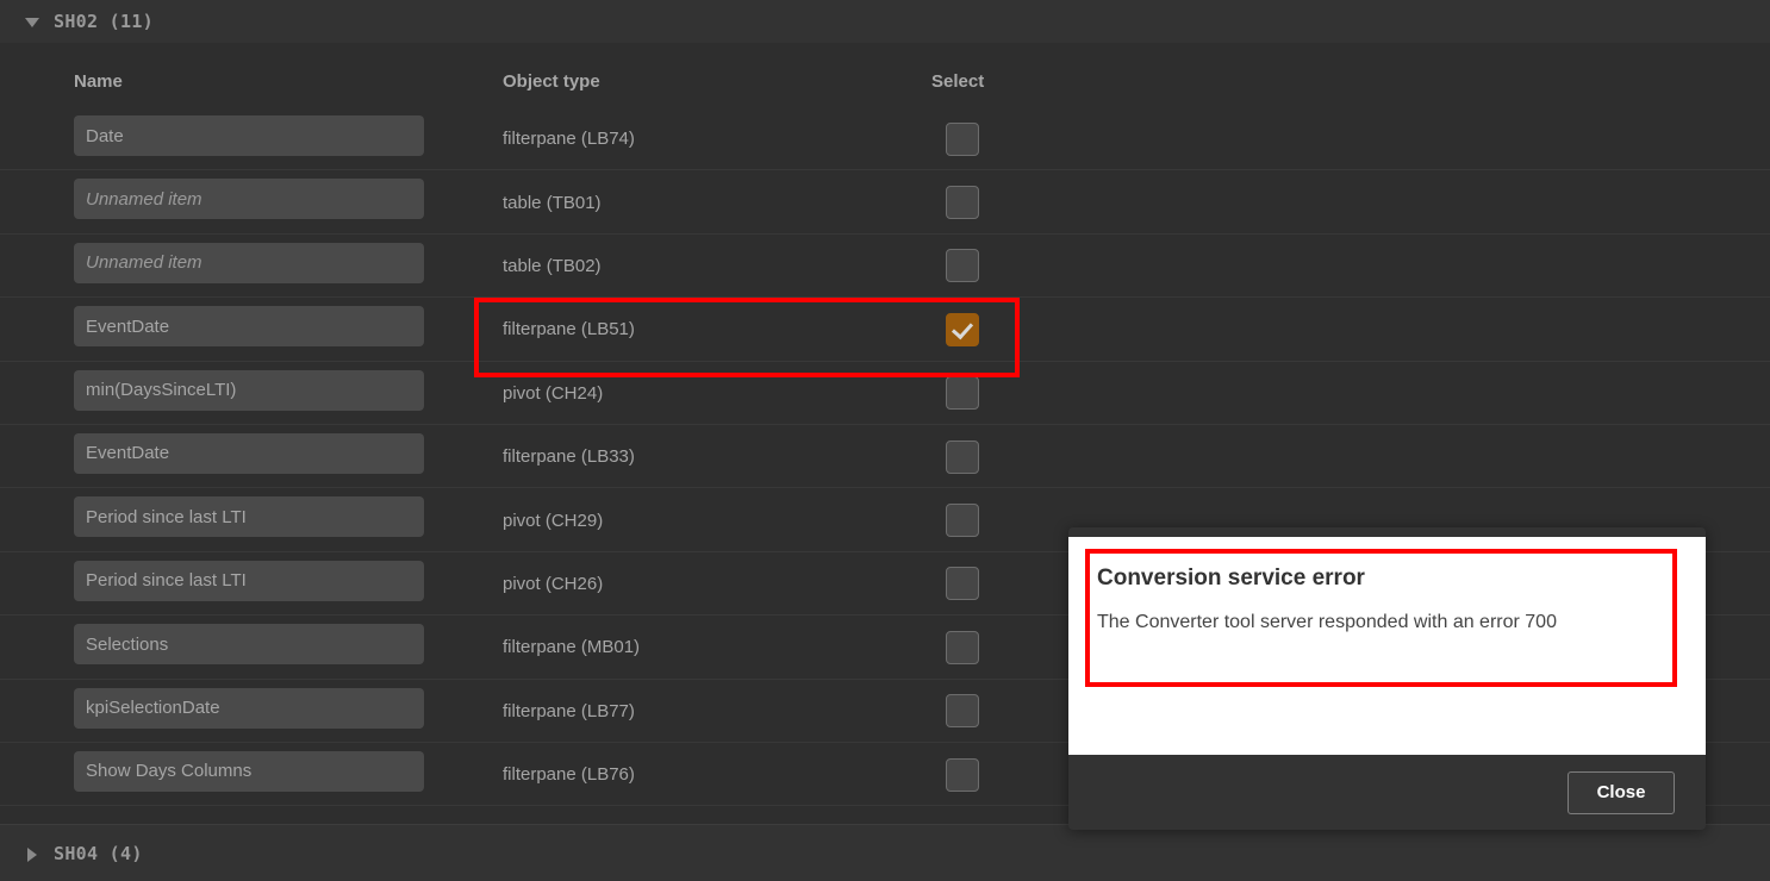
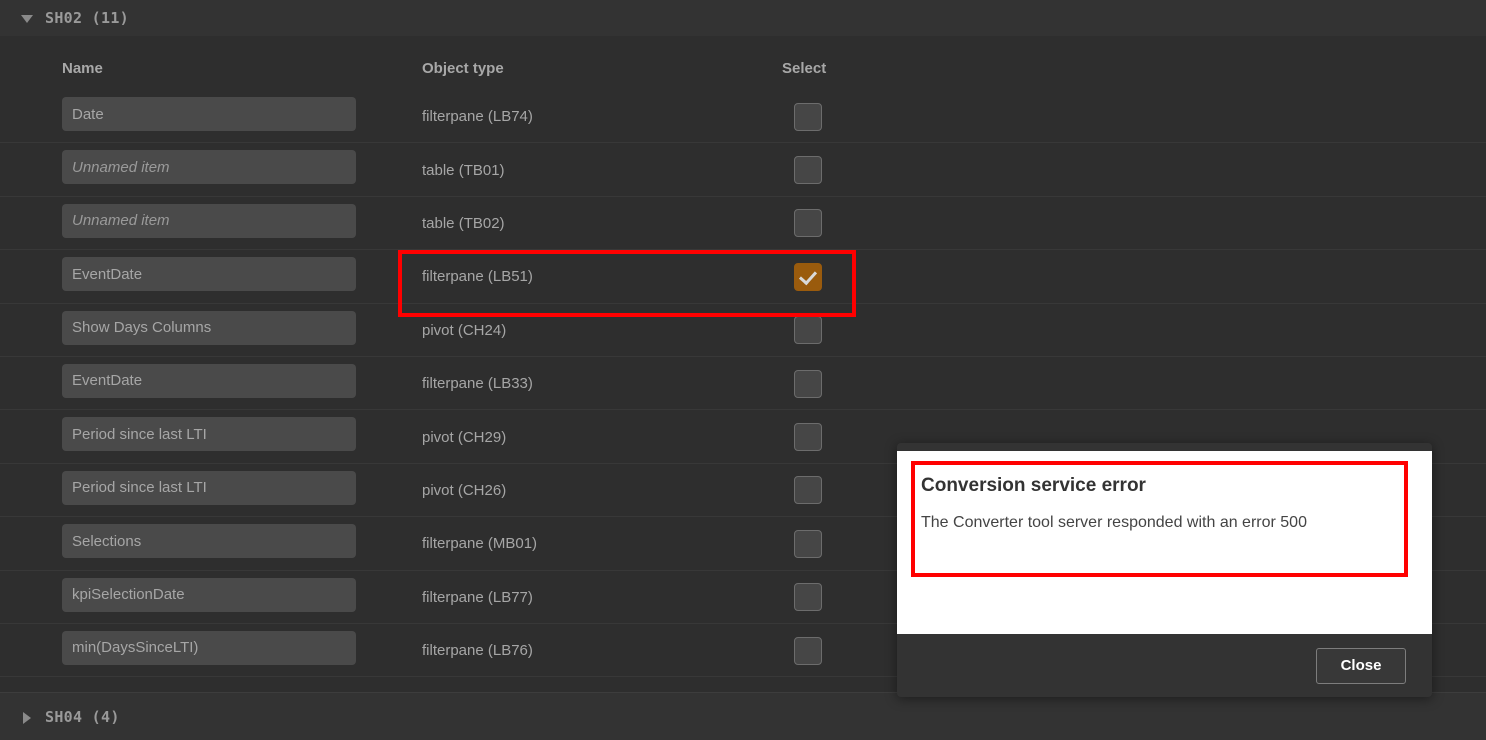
  SH02 (11)
  Name
  Object type
  Select
  Date
  filterpane (LB74)
  Unnamed item
  table (TB01)
  Unnamed item
  table (TB02)
  EventDate
  filterpane (LB51)
- min(DaysSinceLTI)
+ Show Days Columns
  pivot (CH24)
  EventDate
  filterpane (LB33)
  Period since last LTI
  pivot (CH29)
  Period since last LTI
  pivot (CH26)
  Selections
  filterpane (MB01)
  kpiSelectionDate
  filterpane (LB77)
- Show Days Columns
+ min(DaysSinceLTI)
  filterpane (LB76)
  SH04 (4)
  Conversion service error
- The Converter tool server responded with an error 700
+ The Converter tool server responded with an error 500
  Close
